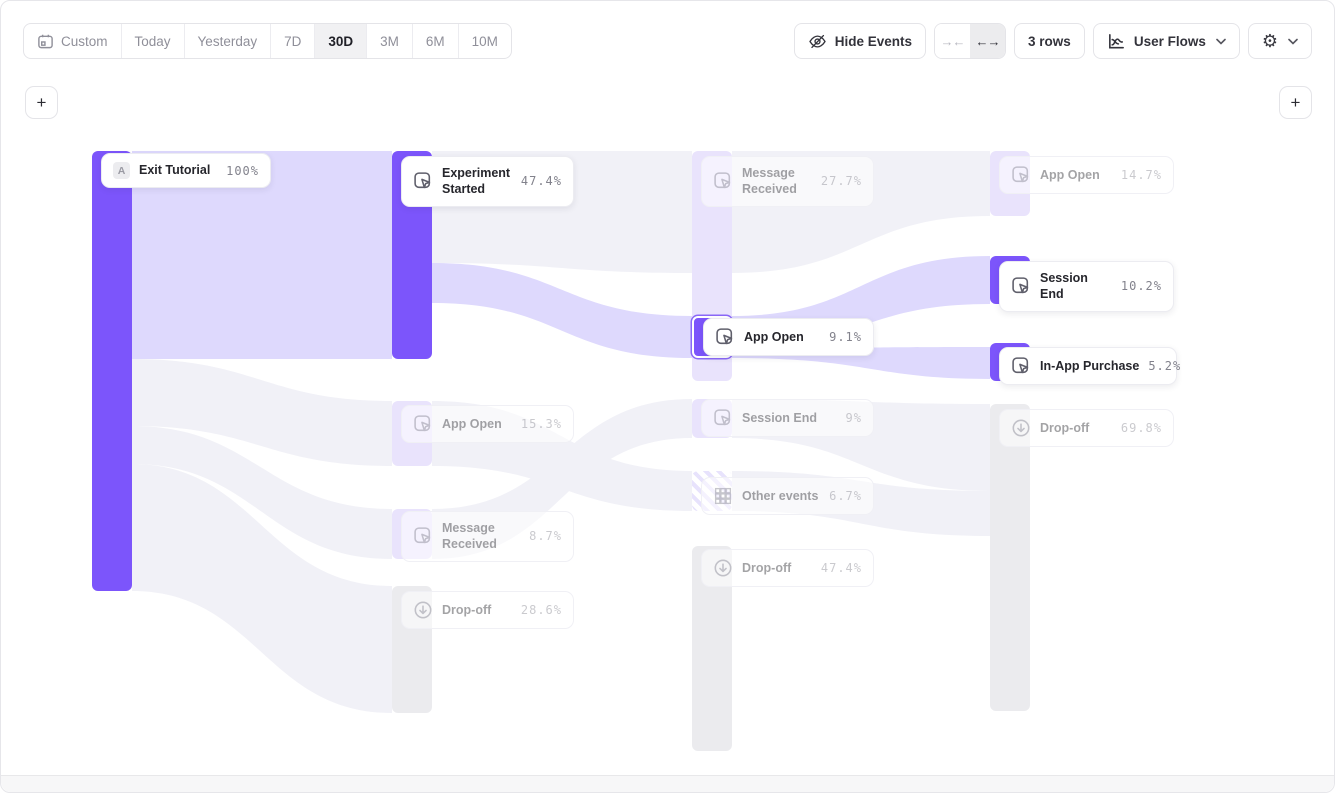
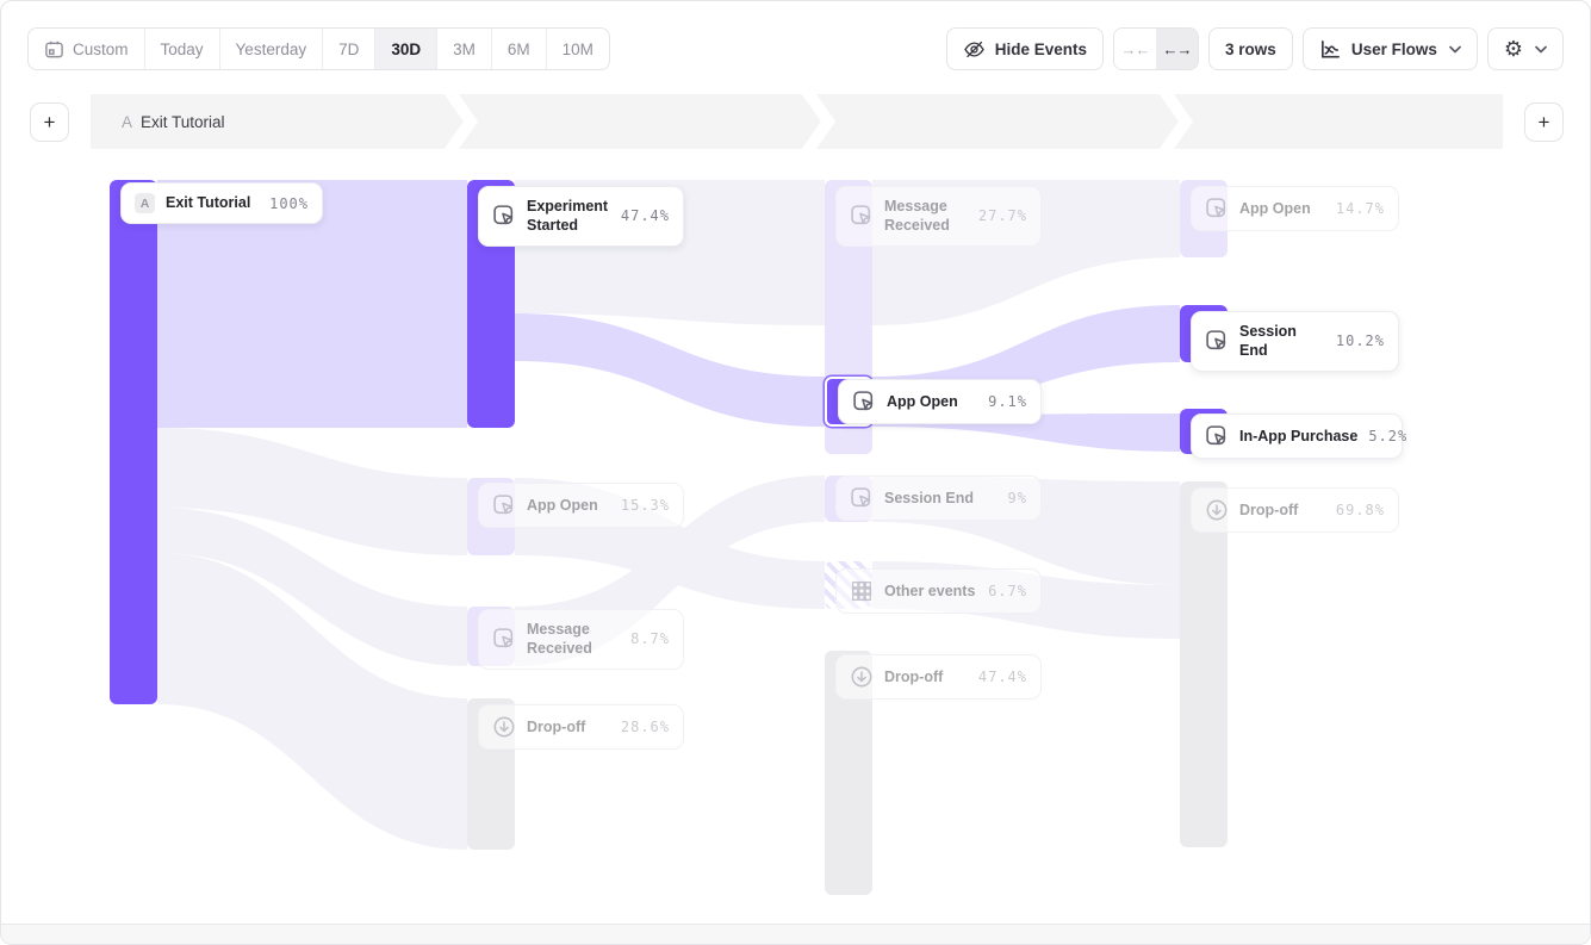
  Custom
  Today
  Yesterday
  7D
  30D
  3M
  6M
  10M
  Hide Events
  →←
  ←→
  3 rows
  User Flows
  ⚙
  +
+ A Exit Tutorial
  +
  A
  Exit Tutorial
  100%
  Experiment Started
  47.4%
  App Open
  15.3%
  Message Received
  8.7%
  Drop-off
  28.6%
  Message Received
  27.7%
  App Open
  9.1%
  Session End
  9%
  Other events
  6.7%
  Drop-off
  47.4%
  App Open
  14.7%
  Session End
  10.2%
  In-App Purchase
  5.2%
  Drop-off
  69.8%
